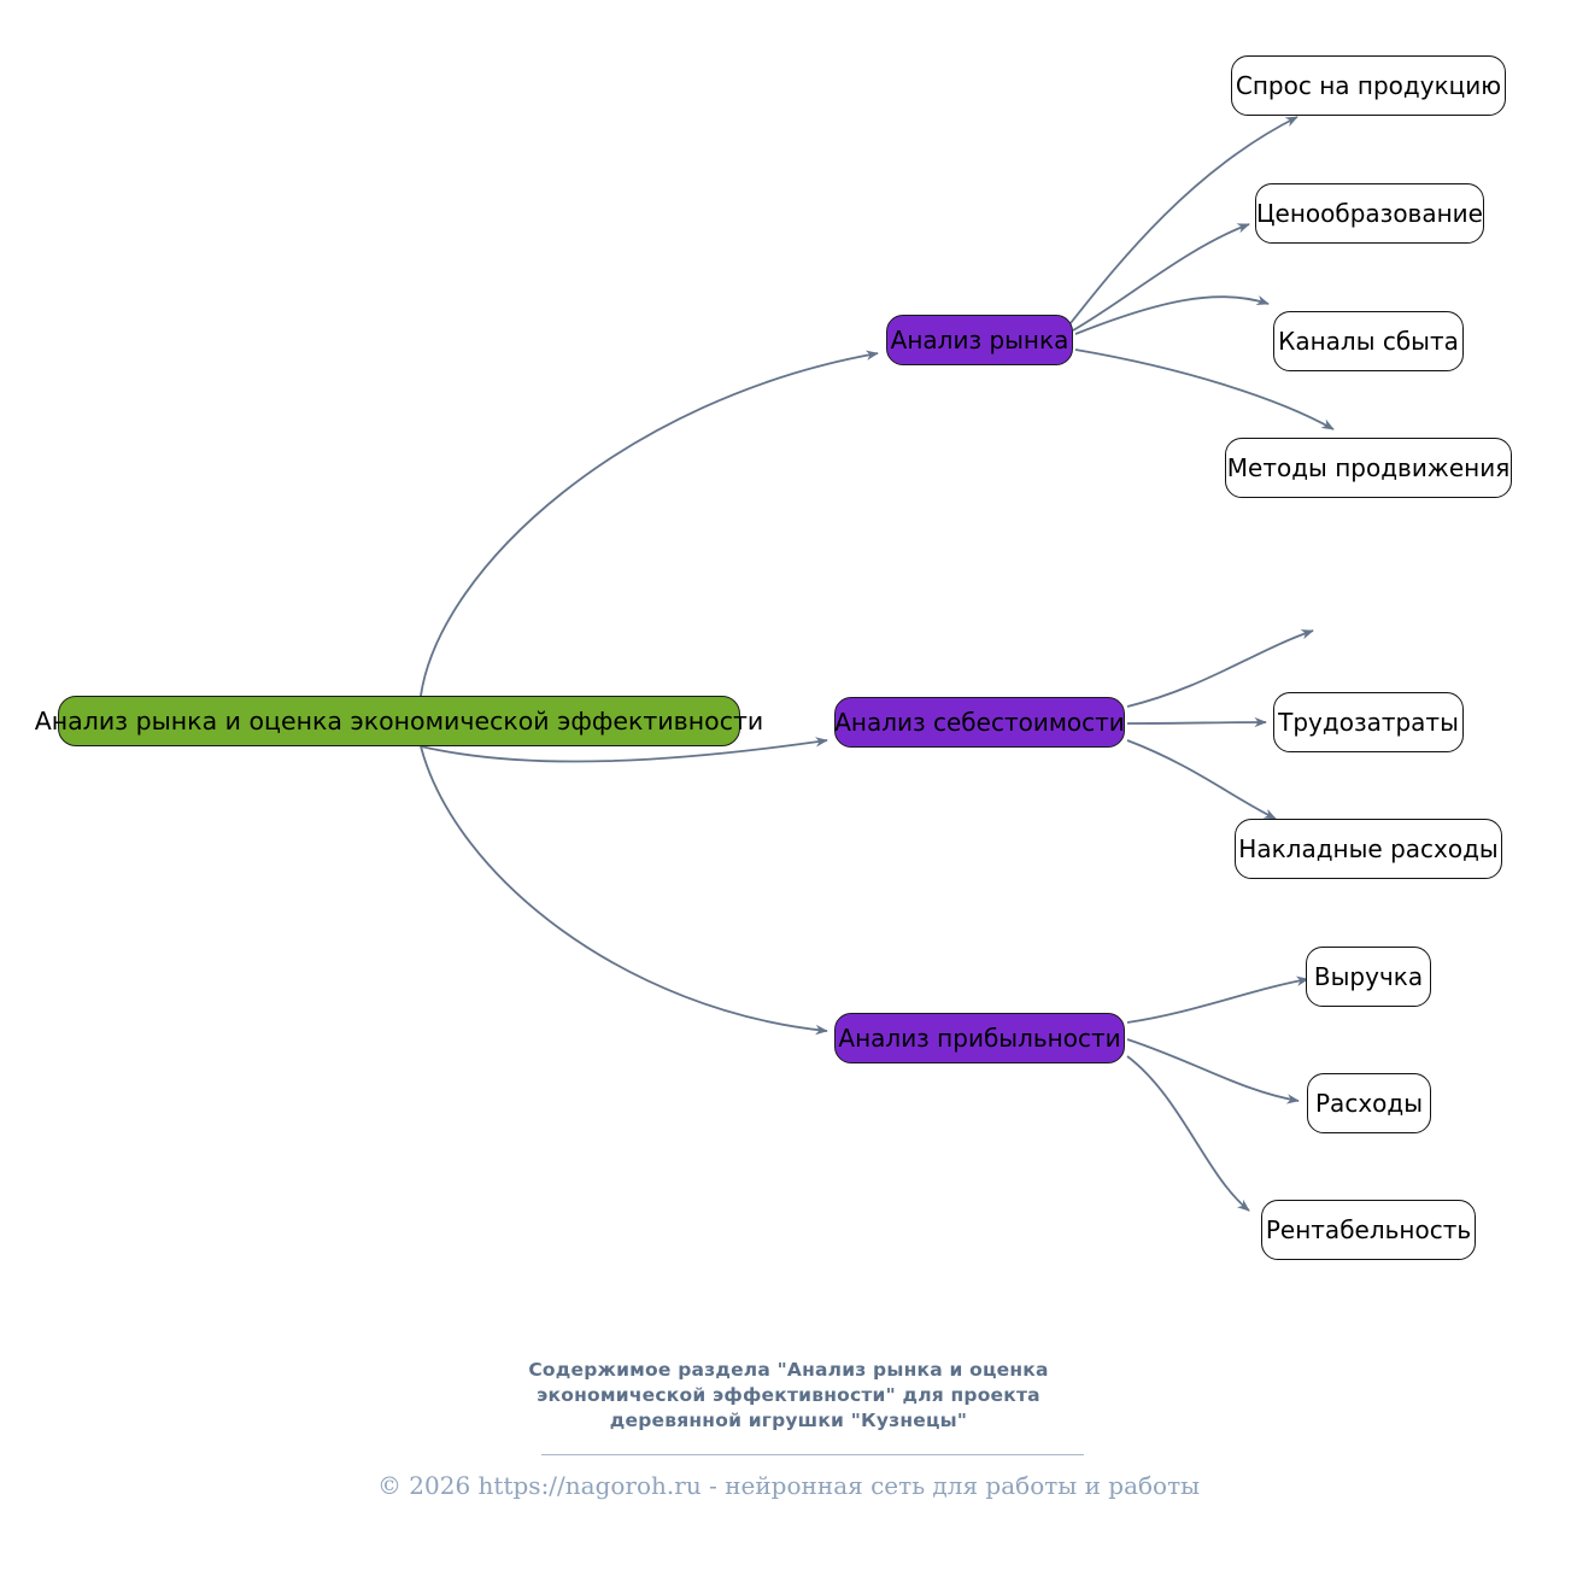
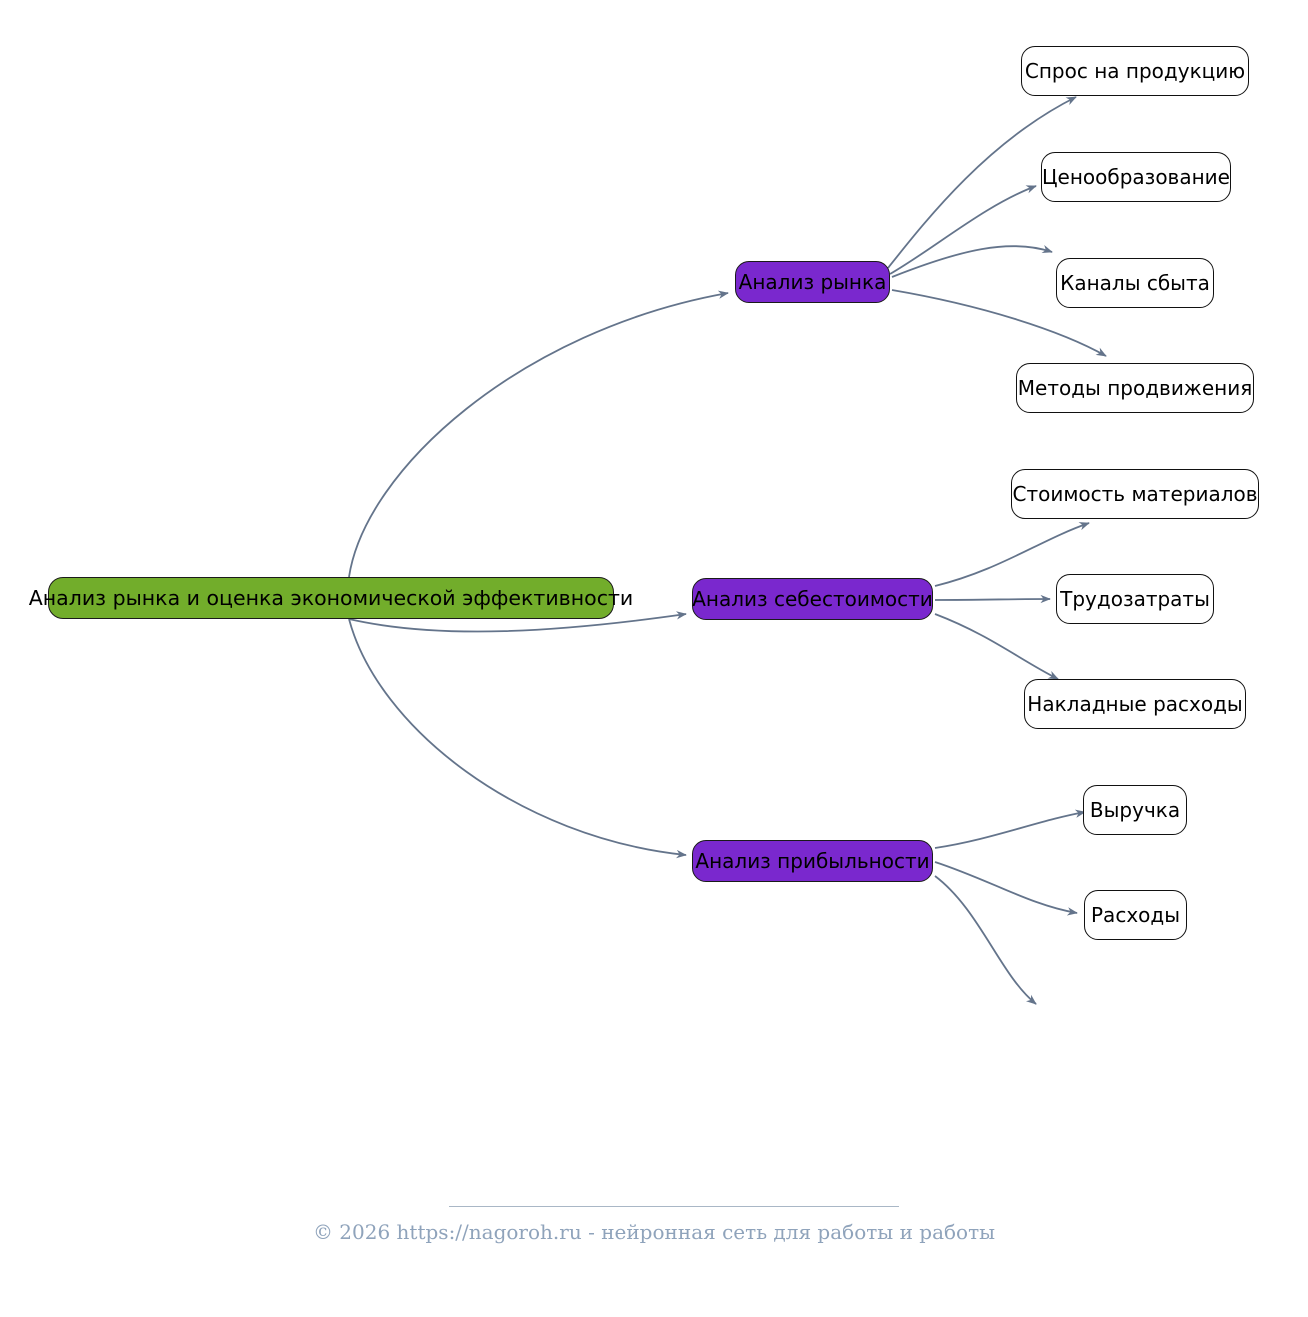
  Анализ рынка и оценка экономической эффективности
  Анализ рынка
  Анализ себестоимости
  Анализ прибыльности
  Спрос на продукцию
  Ценообразование
  Каналы сбыта
  Методы продвижения
+ Стоимость материалов
  Трудозатраты
  Накладные расходы
  Выручка
  Расходы
- Рентабельность
- Содержимое раздела "Анализ рынка и оценка
- экономической эффективности" для проекта
- деревянной игрушки "Кузнецы"
  © 2026 https://nagoroh.ru - нейронная сеть для работы и работы
